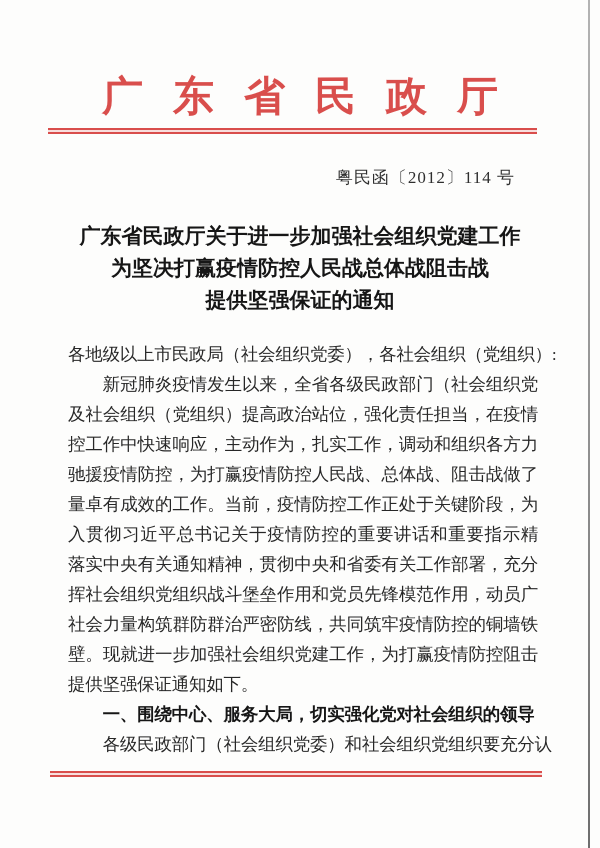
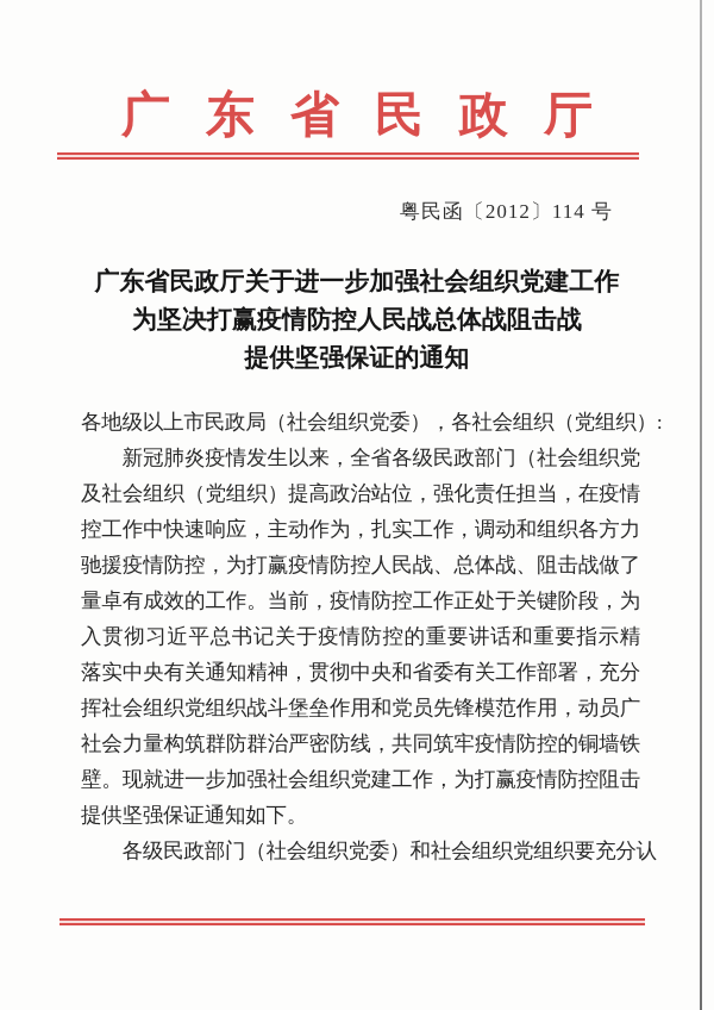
  广东省民政厅
  粤民函〔2012〕114 号
  广东省民政厅关于进一步加强社会组织党建工作
  为坚决打赢疫情防控人民战总体战阻击战
  提供坚强保证的通知
  各地级以上市民政局（社会组织党委），各社会组织（党组织）:
  新冠肺炎疫情发生以来，全省各级民政部门（社会组织党
  及社会组织（党组织）提高政治站位，强化责任担当，在疫情
  控工作中快速响应，主动作为，扎实工作，调动和组织各方力
  驰援疫情防控，为打赢疫情防控人民战、总体战、阻击战做了
  量卓有成效的工作。当前，疫情防控工作正处于关键阶段，为
  入贯彻习近平总书记关于疫情防控的重要讲话和重要指示精
  落实中央有关通知精神，贯彻中央和省委有关工作部署，充分
  挥社会组织党组织战斗堡垒作用和党员先锋模范作用，动员广
  社会力量构筑群防群治严密防线，共同筑牢疫情防控的铜墙铁
  壁。现就进一步加强社会组织党建工作，为打赢疫情防控阻击
  提供坚强保证通知如下。
- 一、围绕中心、服务大局，切实强化党对社会组织的领导
  各级民政部门（社会组织党委）和社会组织党组织要充分认
